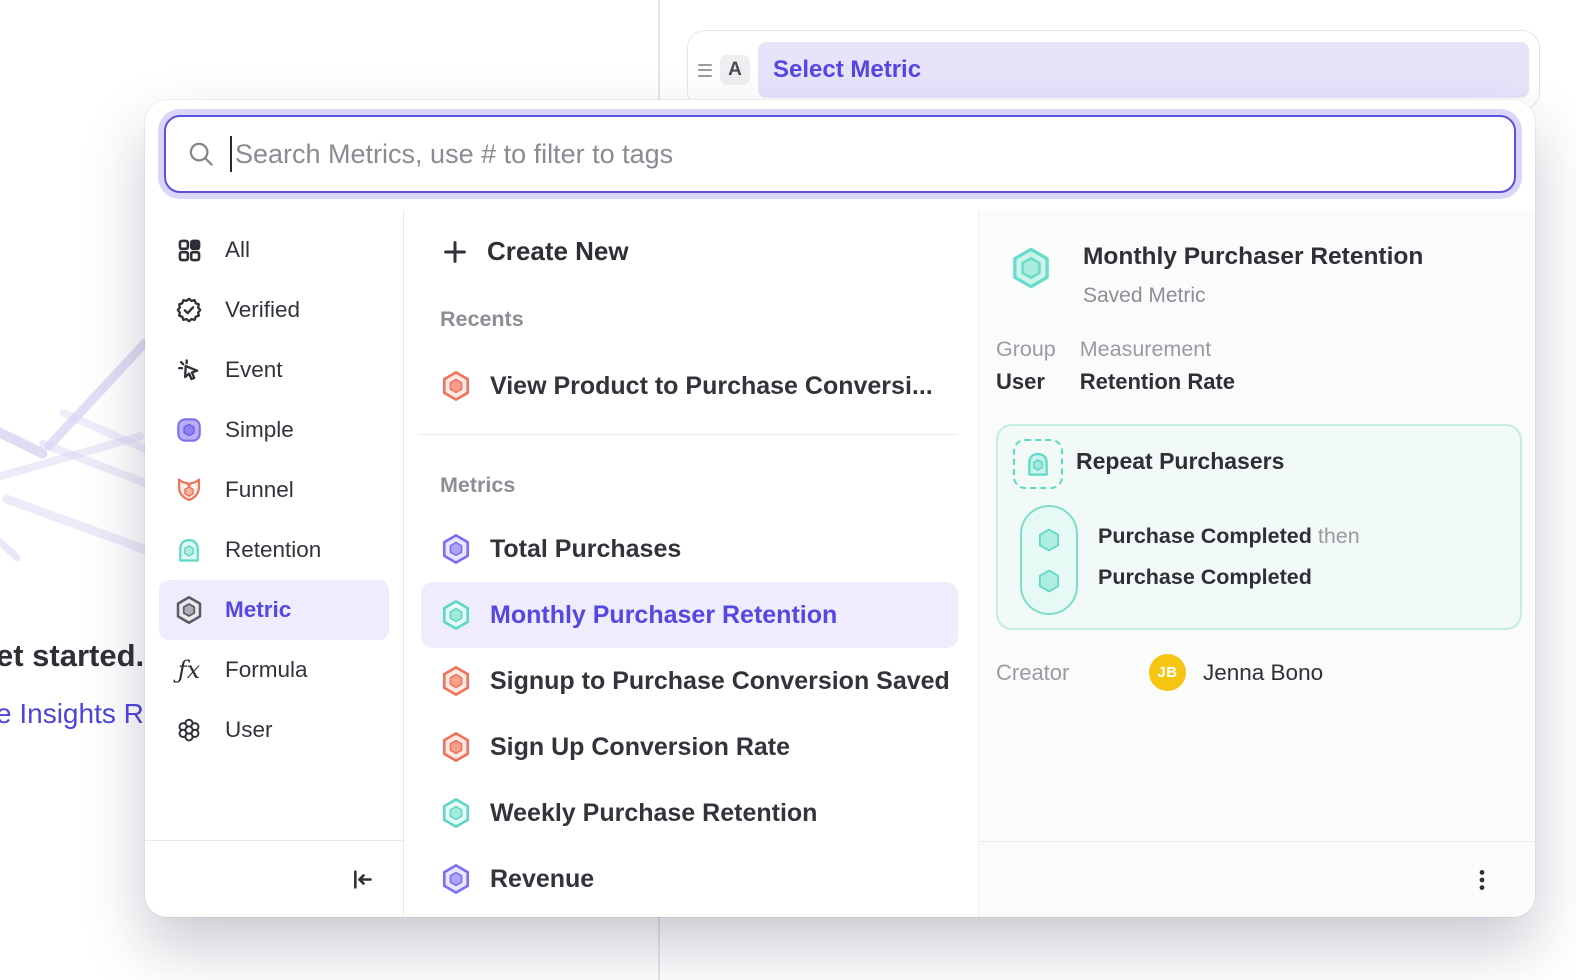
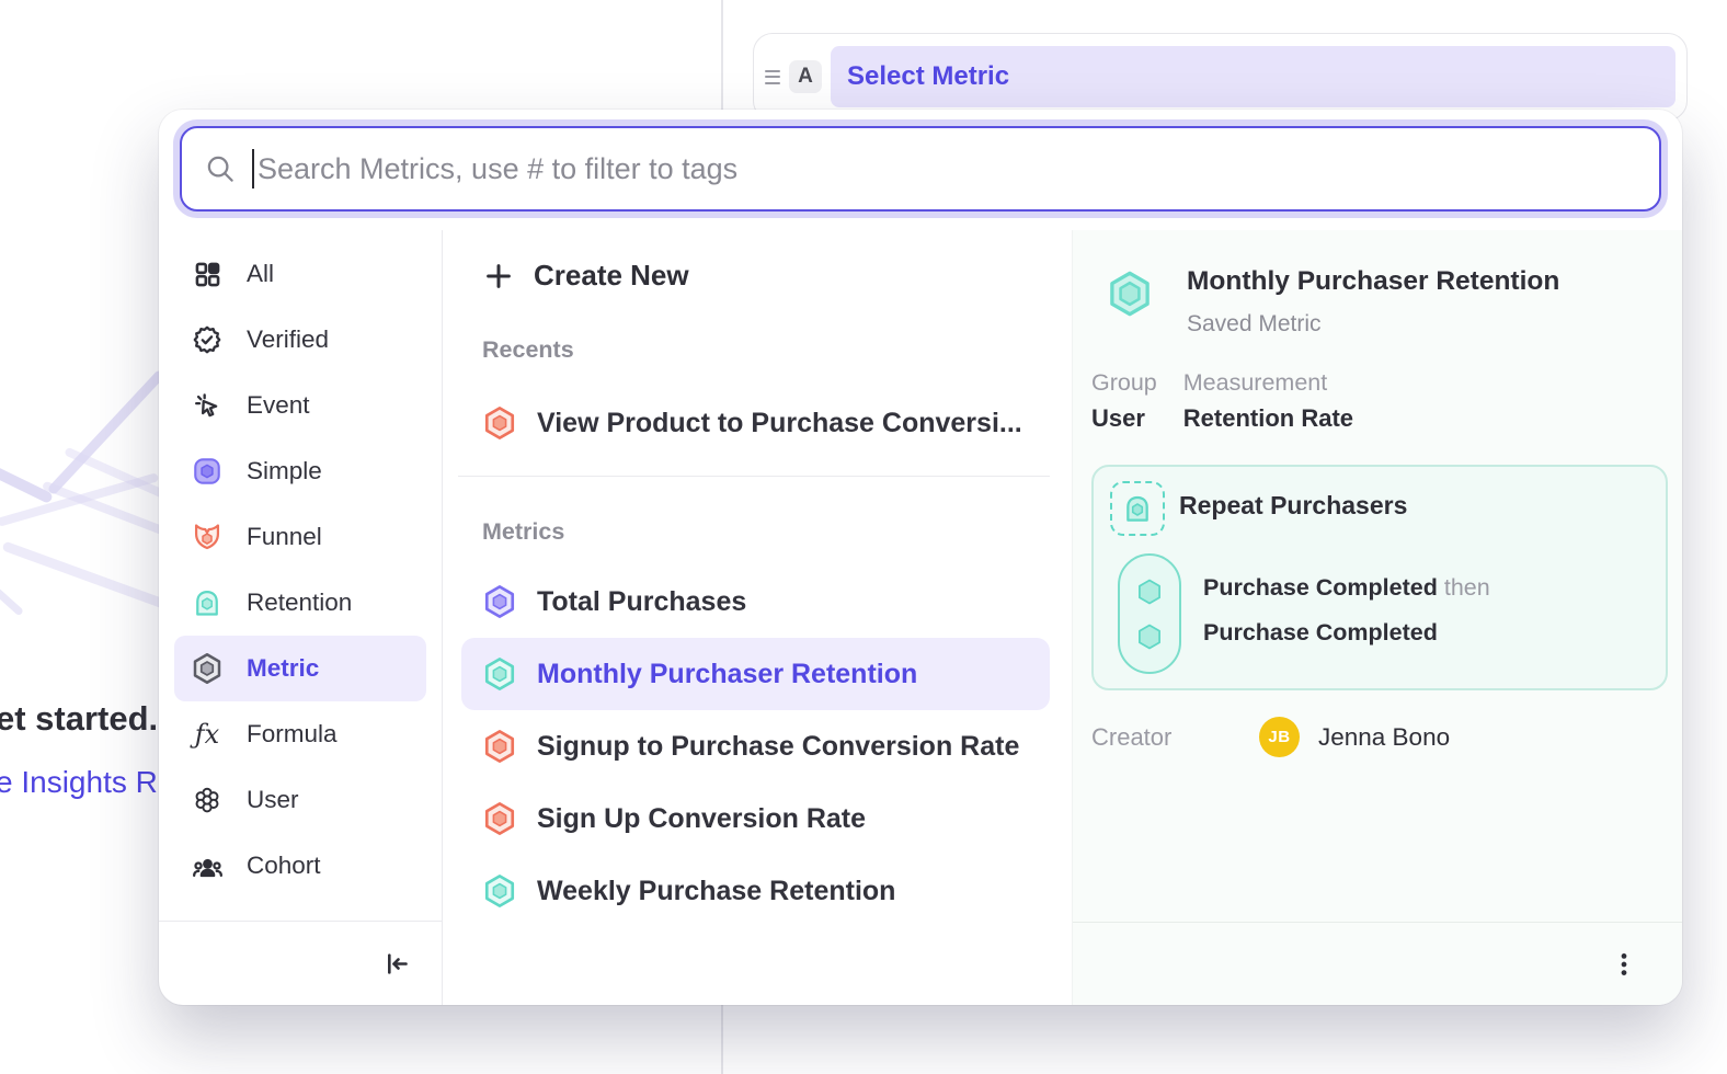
  et started.
  e Insights R
  A
  Select Metric
  Search Metrics, use # to filter to tags
  All
  Verified
  Event
  Simple
  Funnel
  Retention
  Metric
  ƒx
  Formula
  User
+ Cohort
  Create New
  Recents
  View Product to Purchase Conversi...
  Metrics
  Total Purchases
  Monthly Purchaser Retention
- Signup to Purchase Conversion Saved
+ Signup to Purchase Conversion Rate
  Sign Up Conversion Rate
  Weekly Purchase Retention
- Revenue
  Monthly Purchaser Retention
  Saved Metric
  Group
  User
  Measurement
  Retention Rate
  Repeat Purchasers
  Purchase Completed then
  Purchase Completed
  Creator
  JB
  Jenna Bono
